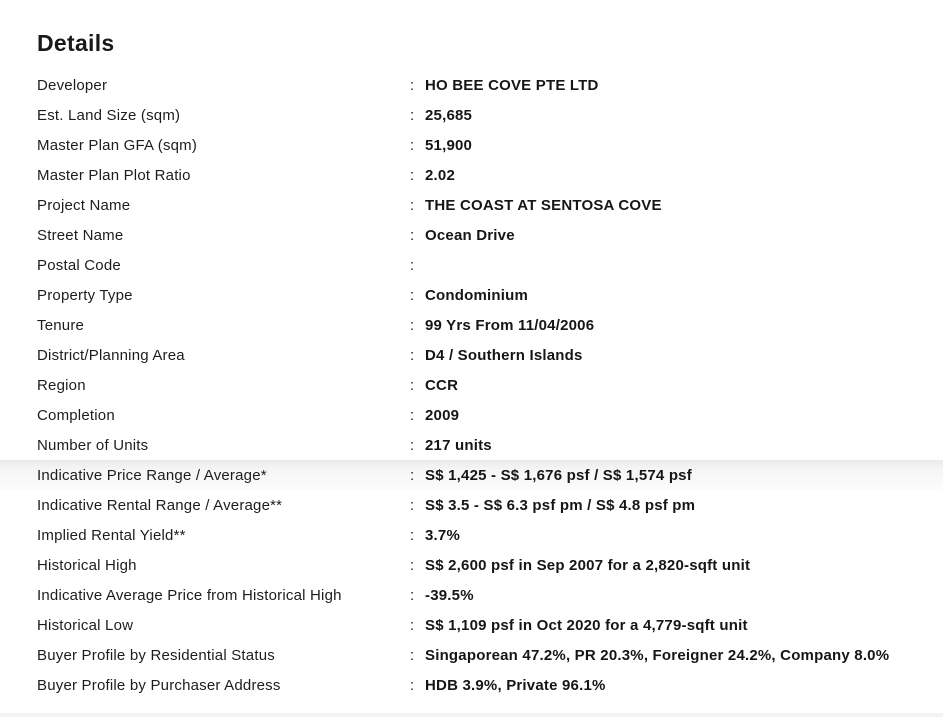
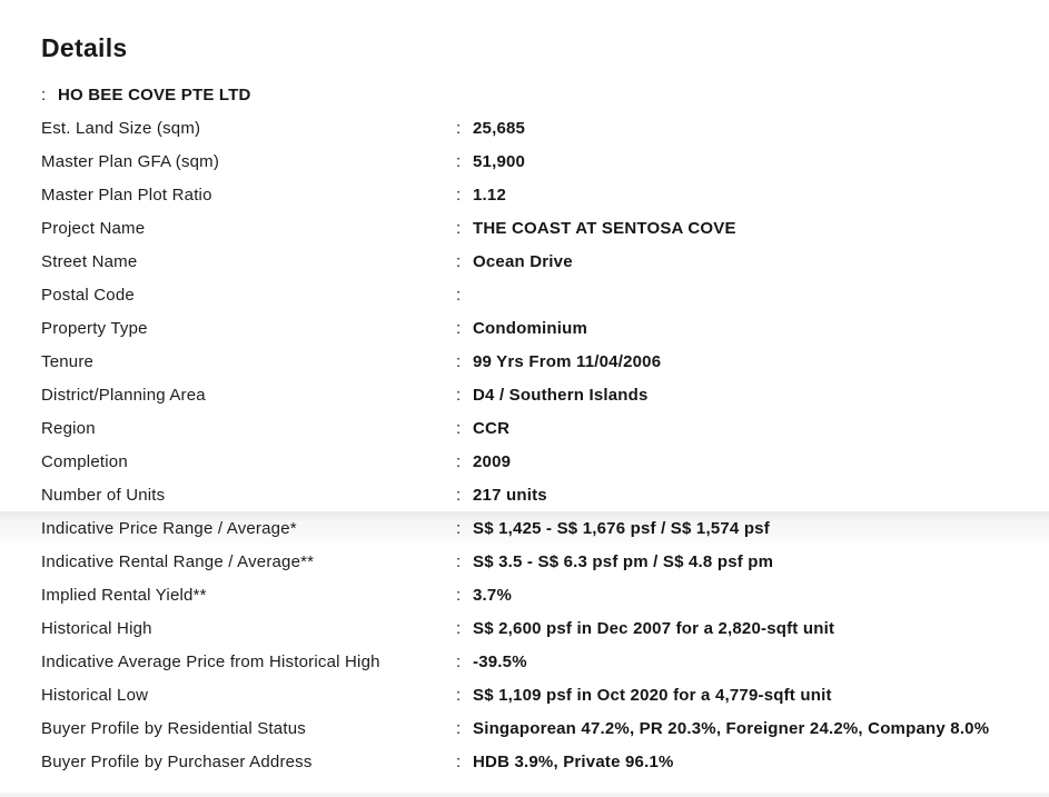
  Details
- Developer
  :
  HO BEE COVE PTE LTD
  Est. Land Size (sqm)
  :
  25,685
  Master Plan GFA (sqm)
  :
  51,900
  Master Plan Plot Ratio
  :
- 2.02
+ 1.12
  Project Name
  :
  THE COAST AT SENTOSA COVE
  Street Name
  :
  Ocean Drive
  Postal Code
  :
  Property Type
  :
  Condominium
  Tenure
  :
  99 Yrs From 11/04/2006
  District/Planning Area
  :
  D4 / Southern Islands
  Region
  :
  CCR
  Completion
  :
  2009
  Number of Units
  :
  217 units
  Indicative Price Range / Average*
  :
  S$ 1,425 - S$ 1,676 psf / S$ 1,574 psf
  Indicative Rental Range / Average**
  :
  S$ 3.5 - S$ 6.3 psf pm / S$ 4.8 psf pm
  Implied Rental Yield**
  :
  3.7%
  Historical High
  :
- S$ 2,600 psf in Sep 2007 for a 2,820-sqft unit
+ S$ 2,600 psf in Dec 2007 for a 2,820-sqft unit
  Indicative Average Price from Historical High
  :
  -39.5%
  Historical Low
  :
  S$ 1,109 psf in Oct 2020 for a 4,779-sqft unit
  Buyer Profile by Residential Status
  :
  Singaporean 47.2%, PR 20.3%, Foreigner 24.2%, Company 8.0%
  Buyer Profile by Purchaser Address
  :
  HDB 3.9%, Private 96.1%
